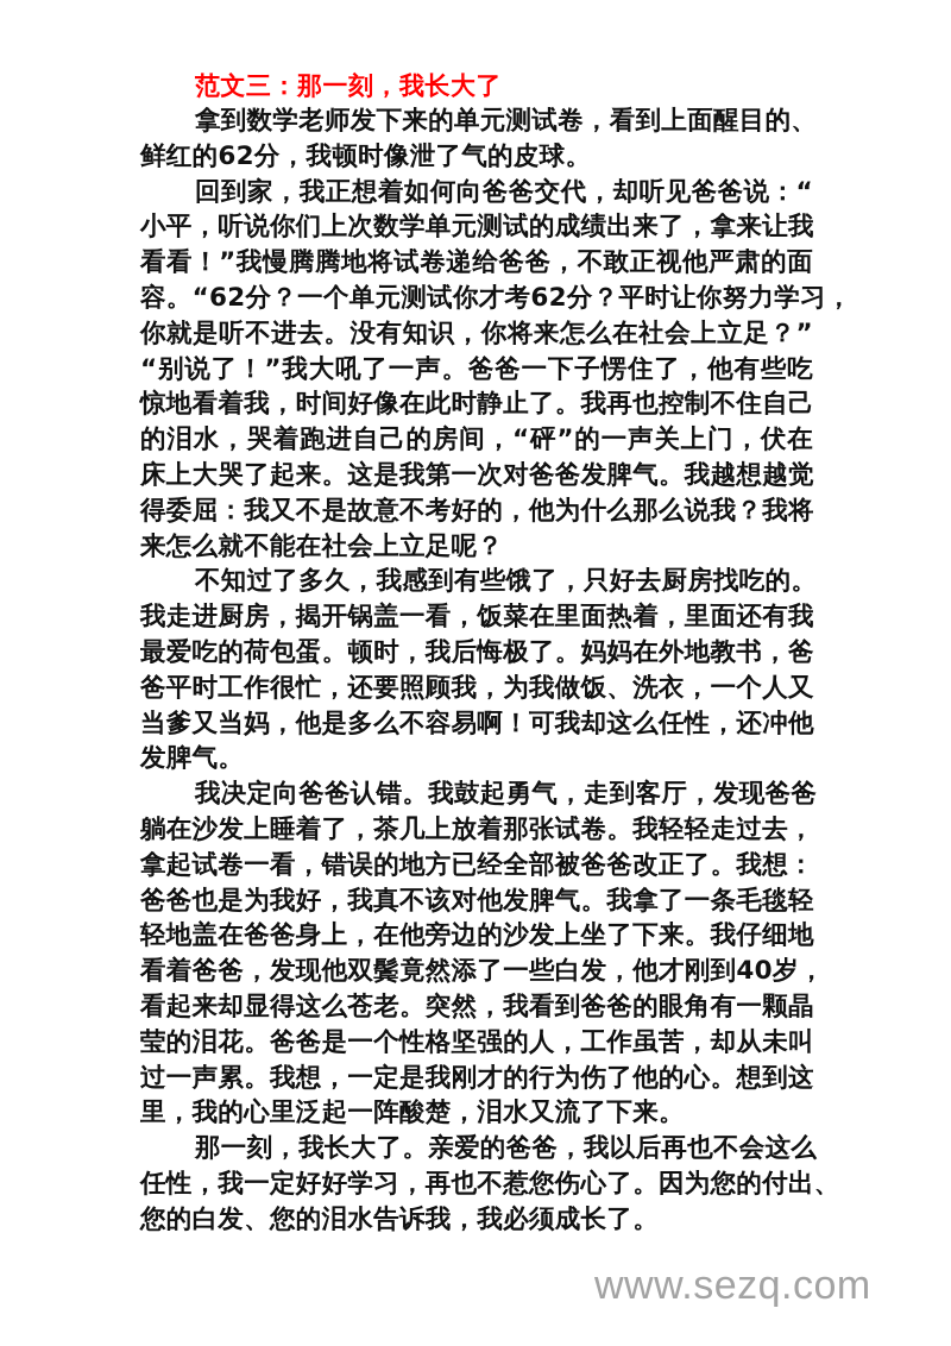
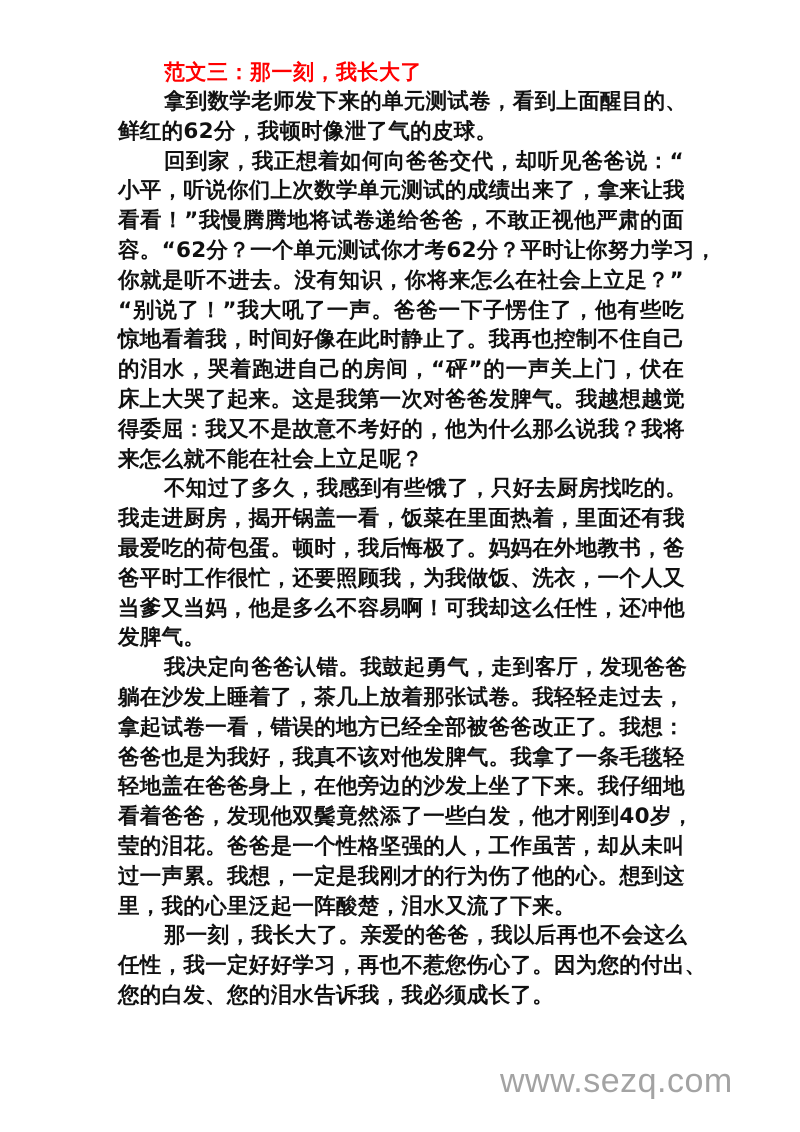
  范文三：那一刻，我长大了
  拿到数学老师发下来的单元测试卷，看到上面醒目的、
  鲜红的62分，我顿时像泄了气的皮球。
  回到家，我正想着如何向爸爸交代，却听见爸爸说：“
  小平，听说你们上次数学单元测试的成绩出来了，拿来让我
  看看！”我慢腾腾地将试卷递给爸爸，不敢正视他严肃的面
  容。“62分？一个单元测试你才考62分？平时让你努力学习，
  你就是听不进去。没有知识，你将来怎么在社会上立足？”
  “别说了！”我大吼了一声。爸爸一下子愣住了，他有些吃
  惊地看着我，时间好像在此时静止了。我再也控制不住自己
  的泪水，哭着跑进自己的房间，“砰”的一声关上门，伏在
  床上大哭了起来。这是我第一次对爸爸发脾气。我越想越觉
  得委屈：我又不是故意不考好的，他为什么那么说我？我将
  来怎么就不能在社会上立足呢？
  不知过了多久，我感到有些饿了，只好去厨房找吃的。
  我走进厨房，揭开锅盖一看，饭菜在里面热着，里面还有我
  最爱吃的荷包蛋。顿时，我后悔极了。妈妈在外地教书，爸
  爸平时工作很忙，还要照顾我，为我做饭、洗衣，一个人又
  当爹又当妈，他是多么不容易啊！可我却这么任性，还冲他
  发脾气。
  我决定向爸爸认错。我鼓起勇气，走到客厅，发现爸爸
  躺在沙发上睡着了，茶几上放着那张试卷。我轻轻走过去，
  拿起试卷一看，错误的地方已经全部被爸爸改正了。我想：
  爸爸也是为我好，我真不该对他发脾气。我拿了一条毛毯轻
  轻地盖在爸爸身上，在他旁边的沙发上坐了下来。我仔细地
  看着爸爸，发现他双鬓竟然添了一些白发，他才刚到40岁，
- 看起来却显得这么苍老。突然，我看到爸爸的眼角有一颗晶
  莹的泪花。爸爸是一个性格坚强的人，工作虽苦，却从未叫
  过一声累。我想，一定是我刚才的行为伤了他的心。想到这
  里，我的心里泛起一阵酸楚，泪水又流了下来。
  那一刻，我长大了。亲爱的爸爸，我以后再也不会这么
  任性，我一定好好学习，再也不惹您伤心了。因为您的付出、
  您的白发、您的泪水告诉我，我必须成长了。
  www.sezq.com
